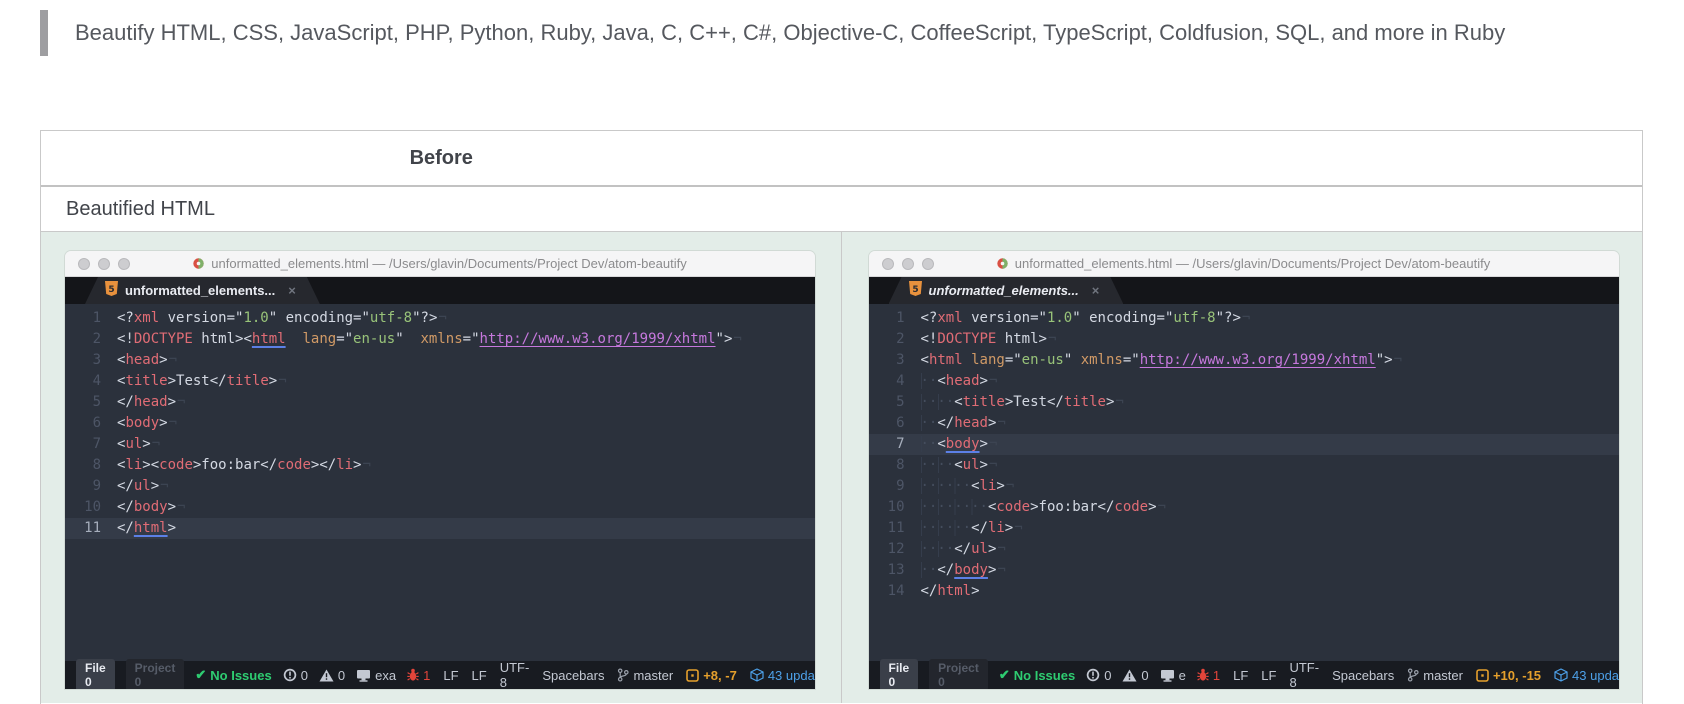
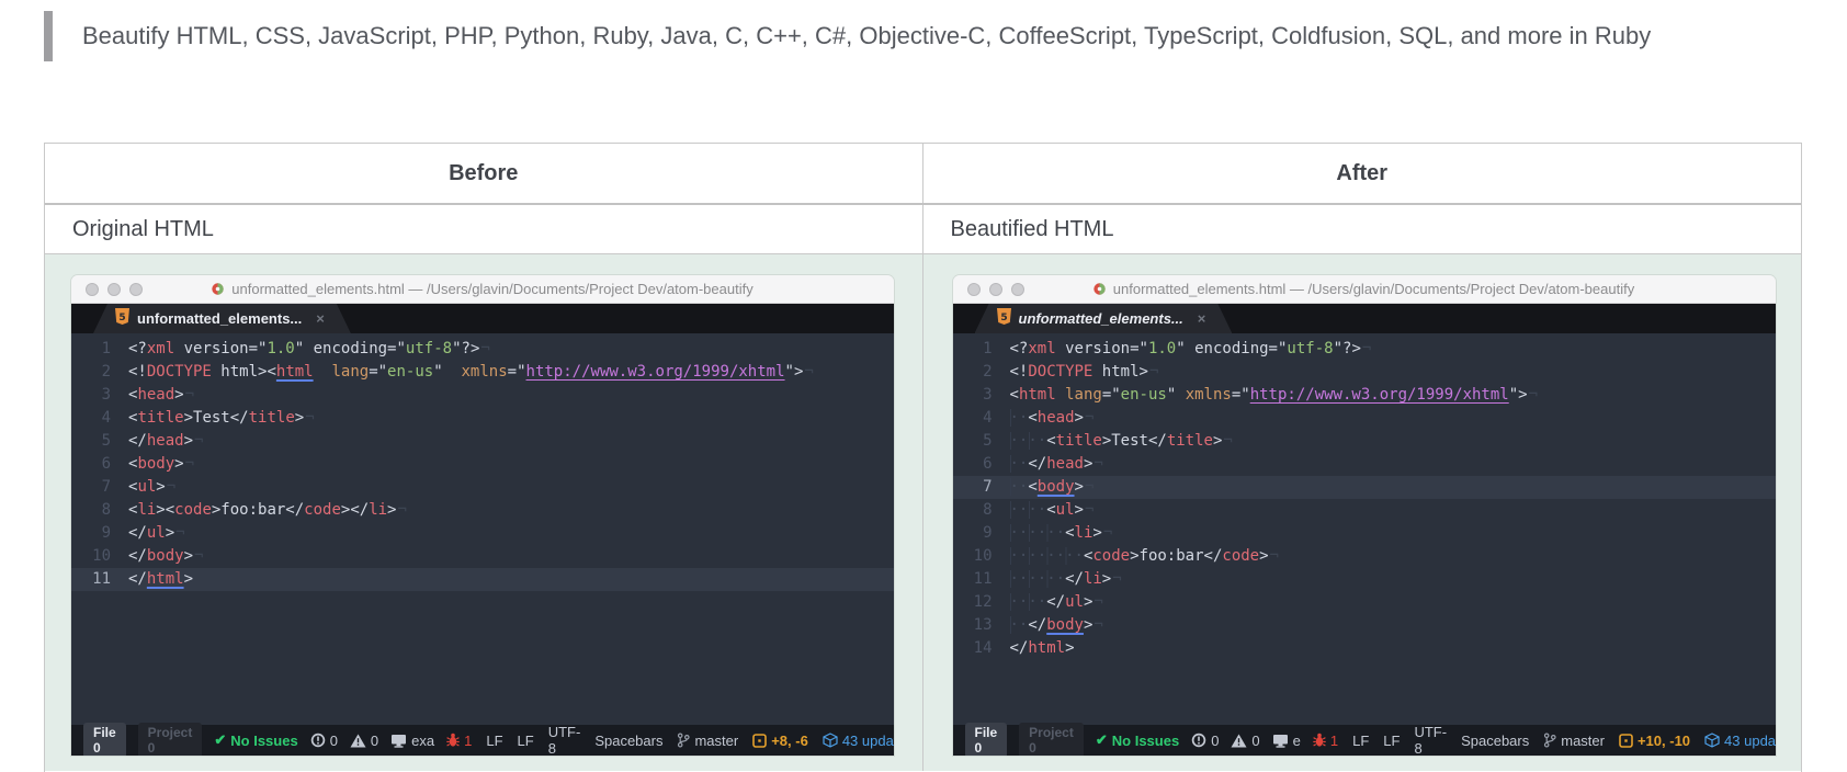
  Beautify HTML, CSS, JavaScript, PHP, Python, Ruby, Java, C, C++, C#, Objective-C, CoffeeScript, TypeScript, Coldfusion, SQL, and more in Ruby
  Before
+ After
+ Original HTML
  Beautified HTML
  unformatted_elements.html — /Users/glavin/Documents/Project Dev/atom-beautify
  5
  unformatted_elements...
  ×
  1
  <?xml version="1.0" encoding="utf-8"?>
  2
  <!DOCTYPE html><html lang="en-us" xmlns="http://www.w3.org/1999/xhtml">
  3
  <head>
  4
  <title>Test</title>
  5
  </head>
  6
  <body>
  7
  <ul>
  8
  <li><code>foo:bar</code></li>
  9
  </ul>
  10
  </body>
  11
  </html>
  File 0
  Project 0
  ✔
  No Issues
  0
  0
  exa
  1
  LF
  LF
  UTF-8
  Spacebars
  master
- +8, -7
+ +8, -6
  unformatted_elements.html — /Users/glavin/Documents/Project Dev/atom-beautify
  5
  unformatted_elements...
  ×
  1
  <?xml version="1.0" encoding="utf-8"?>
  2
  <!DOCTYPE html>
  3
  <html lang="en-us" xmlns="http://www.w3.org/1999/xhtml">
  4
  ··<head>
  5
  ····<title>Test</title>
  6
  ··</head>
  7
  8
  ····<ul>
  9
  ······<li>
  10
  ········<code>foo:bar</code>
  11
  ······</li>
  12
  ····</ul>
  13
  ··</body>
  14
  </html>
  File 0
  Project 0
  ✔
  No Issues
  0
  0
  e
  1
  LF
  LF
  UTF-8
  Spacebars
  master
- +10, -15
+ +10, -10
